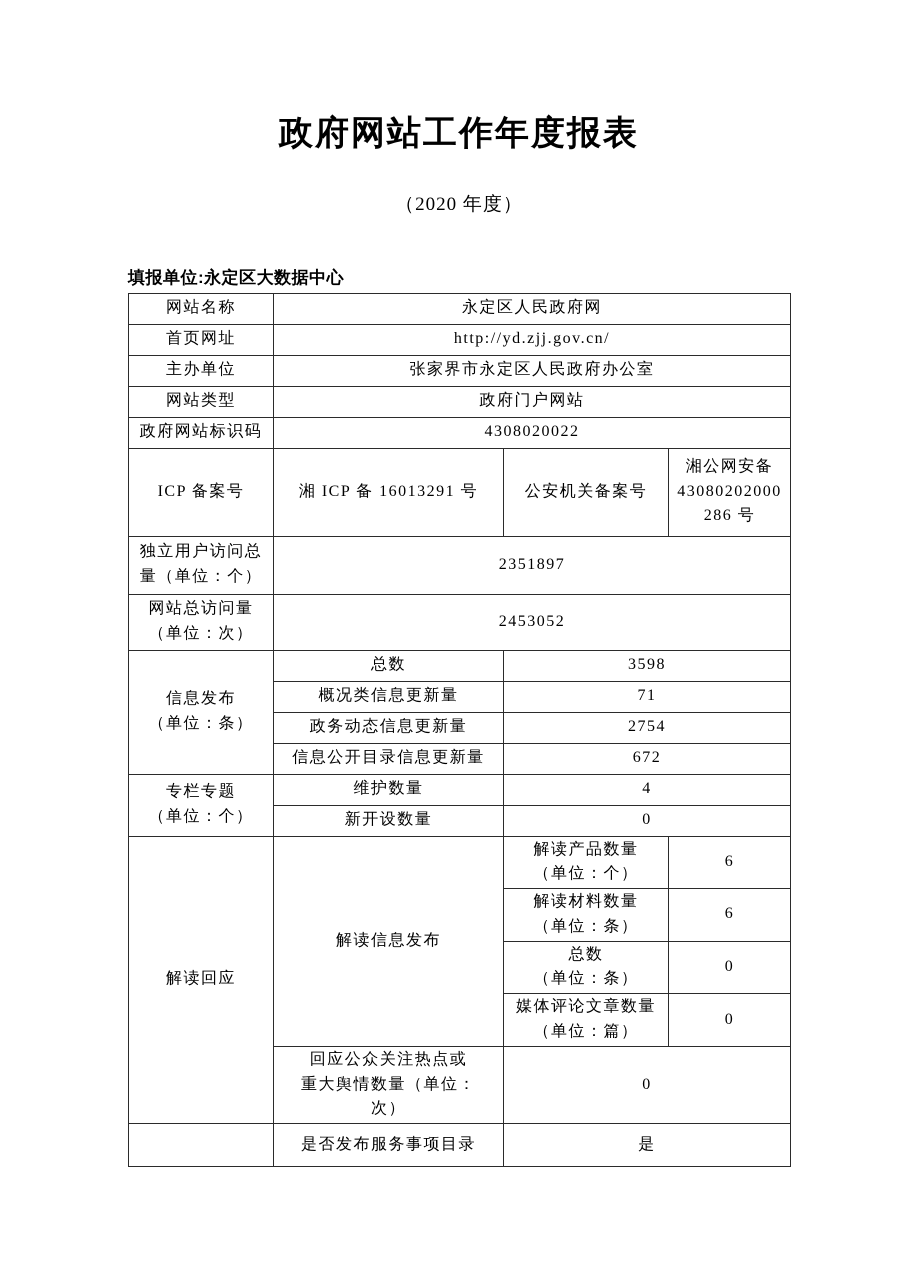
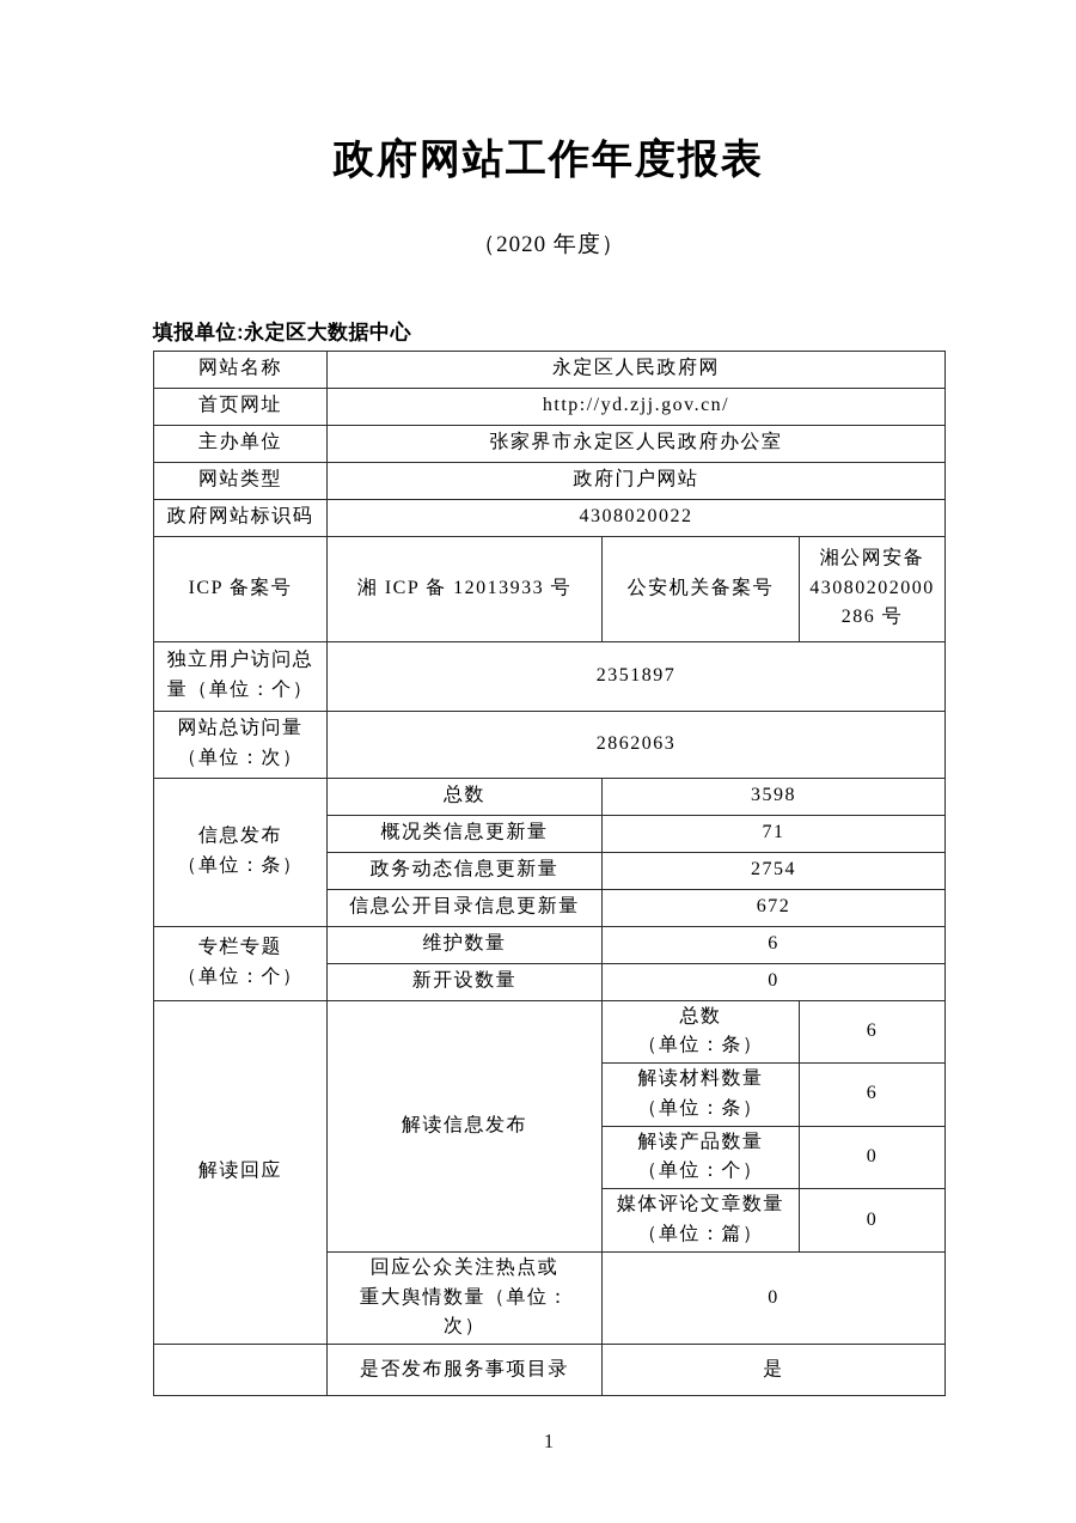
  政府网站工作年度报表
  （2020 年度）
  填报单位:永定区大数据中心
  网站名称	永定区人民政府网
  首页网址	http://yd.zjj.gov.cn/
  主办单位	张家界市永定区人民政府办公室
  网站类型	政府门户网站
  政府网站标识码	4308020022
- ICP 备案号	湘 ICP 备 16013291 号	公安机关备案号	湘公网安备 43080202000 286 号
+ ICP 备案号	湘 ICP 备 12013933 号	公安机关备案号	湘公网安备 43080202000 286 号
  独立用户访问总 量（单位：个）	2351897
- 网站总访问量 （单位：次）	2453052
+ 网站总访问量 （单位：次）	2862063
  信息发布 （单位：条）	总数	3598
  概况类信息更新量	71
  政务动态信息更新量	2754
  信息公开目录信息更新量	672
- 专栏专题 （单位：个）	维护数量	4
+ 专栏专题 （单位：个）	维护数量	6
  新开设数量	0
- 解读回应	解读信息发布	解读产品数量 （单位：个）	6
+ 解读回应	解读信息发布	总数 （单位：条）	6
  解读材料数量 （单位：条）	6
- 总数 （单位：条）	0
+ 解读产品数量 （单位：个）	0
  媒体评论文章数量 （单位：篇）	0
  回应公众关注热点或 重大舆情数量（单位： 次）	0
  	是否发布服务事项目录	是
+ 1
